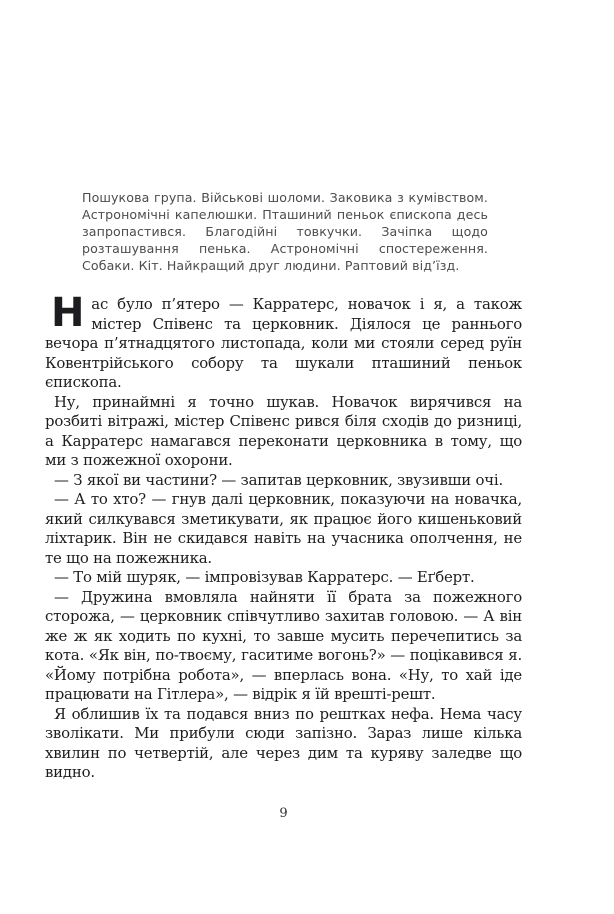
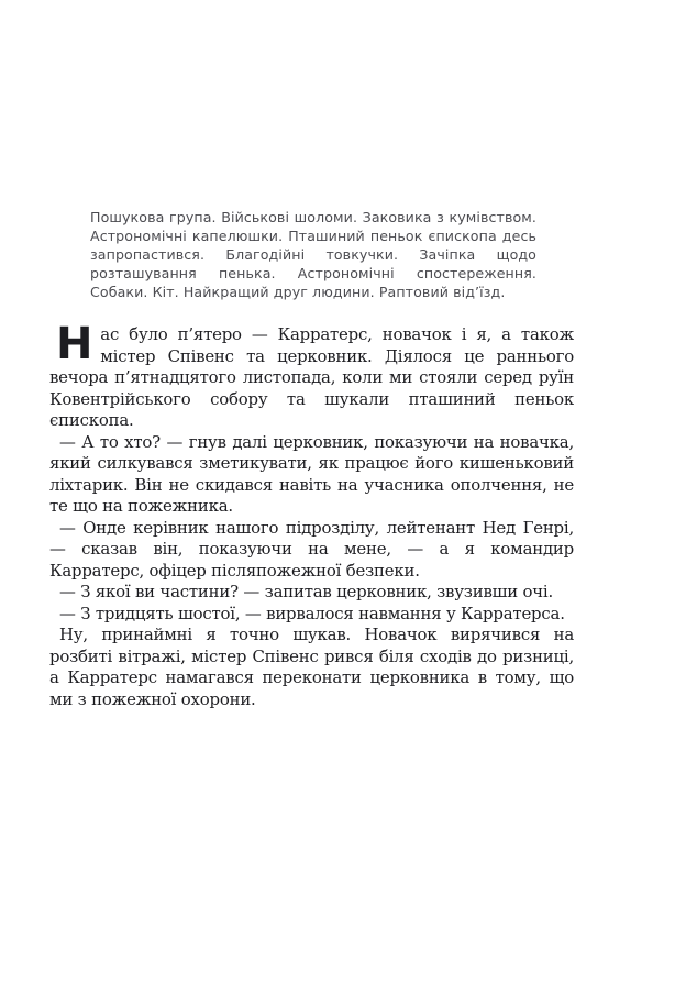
  Пошукова група. Військові шоломи. Заковика з кумівством. Астрономічні капелюшки. Пташиний пеньок єпископа десь запропастився. Благодійні товкучки. Зачіпка щодо розташування пенька. Астрономічні спостереження. Собаки. Кіт. Найкращий друг людини. Раптовий від’їзд.
  Н
  ас було п’ятеро — Карратерс, новачок і я, а також містер Співенс та церковник. Діялося це раннього вечора п’ятнадцятого листопада, коли ми стояли серед руїн Ковентрійського собору та шукали пташиний пеньок єпископа.
- Ну, принаймні я точно шукав. Новачок вирячився на розбиті вітражі, містер Співенс рився біля сходів до ризниці, а Карратерс намагався переконати церковника в тому, що ми з пожежної охорони.
+ — А то хто? — гнув далі церковник, показуючи на новачка, який силкувався зметикувати, як працює його кишеньковий ліхтарик. Він не скидався навіть на учасника ополчення, не те що на пожежника.
+ — Онде керівник нашого підрозділу, лейтенант Нед Генрі, — сказав він, показуючи на мене, — а я командир Карратерс, офіцер післяпожежної безпеки.
  — З якої ви частини? — запитав церковник, звузивши очі.
+ — З тридцять шостої, — вирвалося навмання у Карратерса.
- — А то хто? — гнув далі церковник, показуючи на новачка, який силкувався зметикувати, як працює його кишеньковий ліхтарик. Він не скидався навіть на учасника ополчення, не те що на пожежника.
+ Ну, принаймні я точно шукав. Новачок вирячився на розбиті вітражі, містер Співенс рився біля сходів до ризниці, а Карратерс намагався переконати церковника в тому, що ми з пожежної охорони.
- — То мій шуряк, — імпровізував Карратерс. — Еґберт.
- — Дружина вмовляла найняти її брата за пожежного сторожа, — церковник співчутливо захитав головою. — А він же ж як ходить по кухні, то завше мусить перечепитись за кота. «Як він, по-твоєму, гаситиме вогонь?» — поцікавився я. «Йому потрібна робота», — вперлась вона. «Ну, то хай іде працювати на Гітлера», — відрік я їй врешті-решт.
- Я облишив їх та подався вниз по рештках нефа. Нема часу зволікати. Ми прибули сюди запізно. Зараз лише кілька хвилин по четвертій, але через дим та куряву заледве що видно.
- 9
